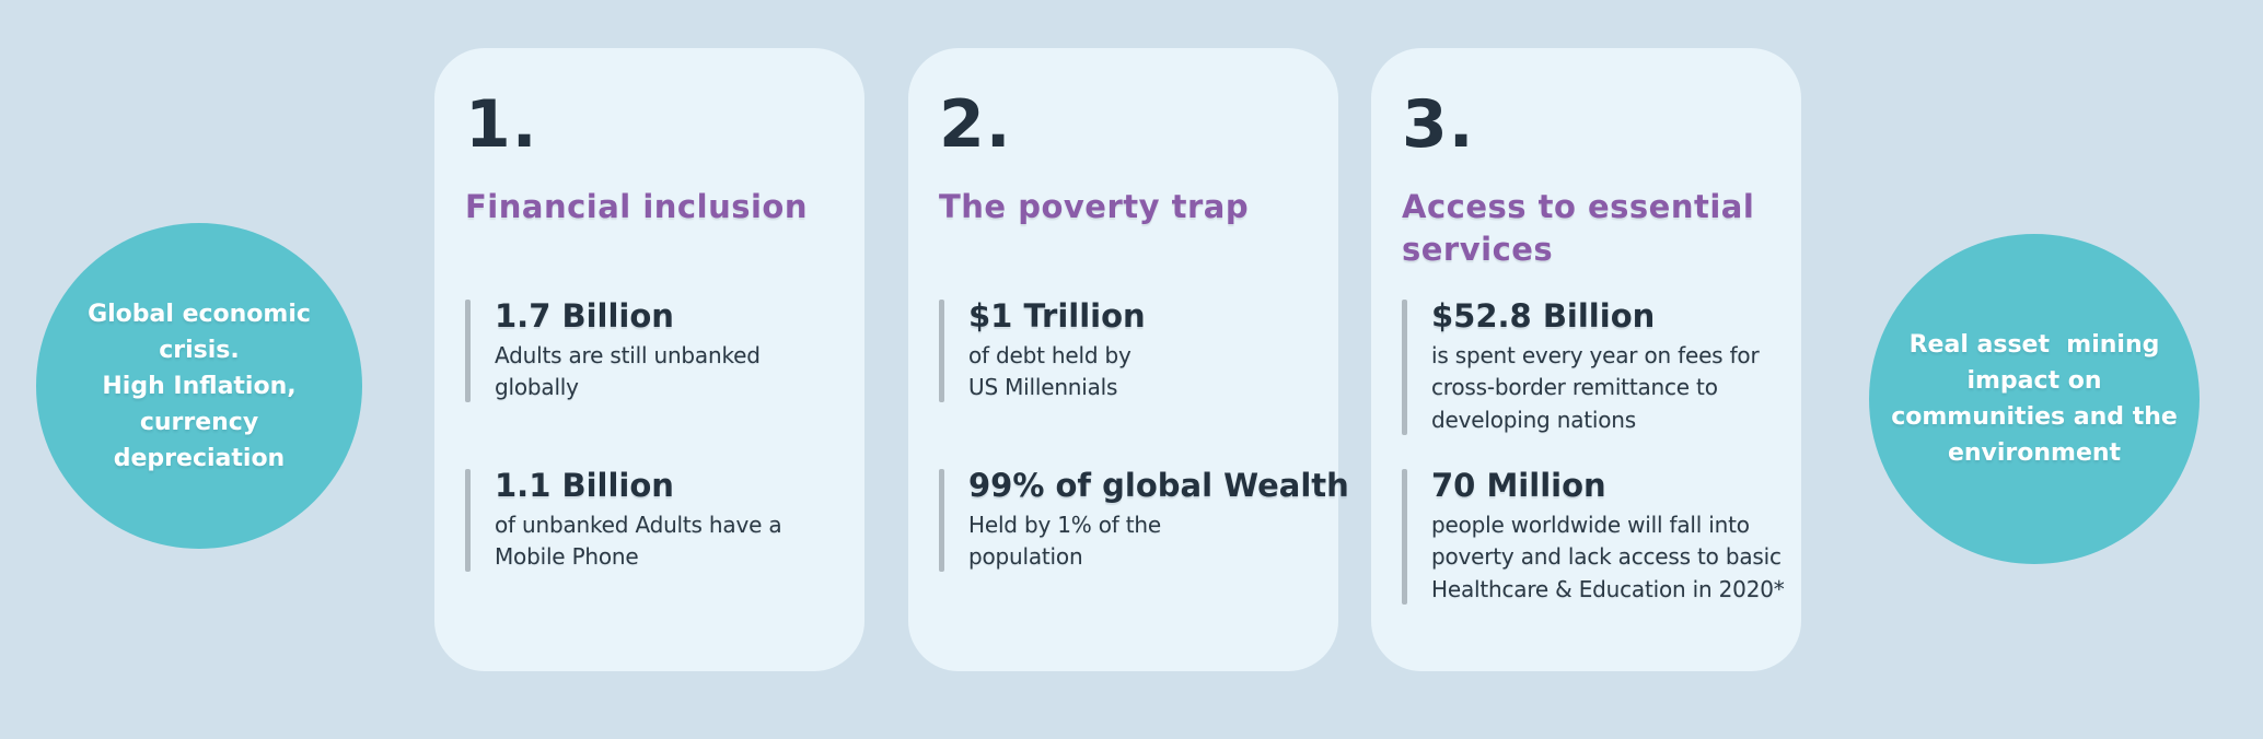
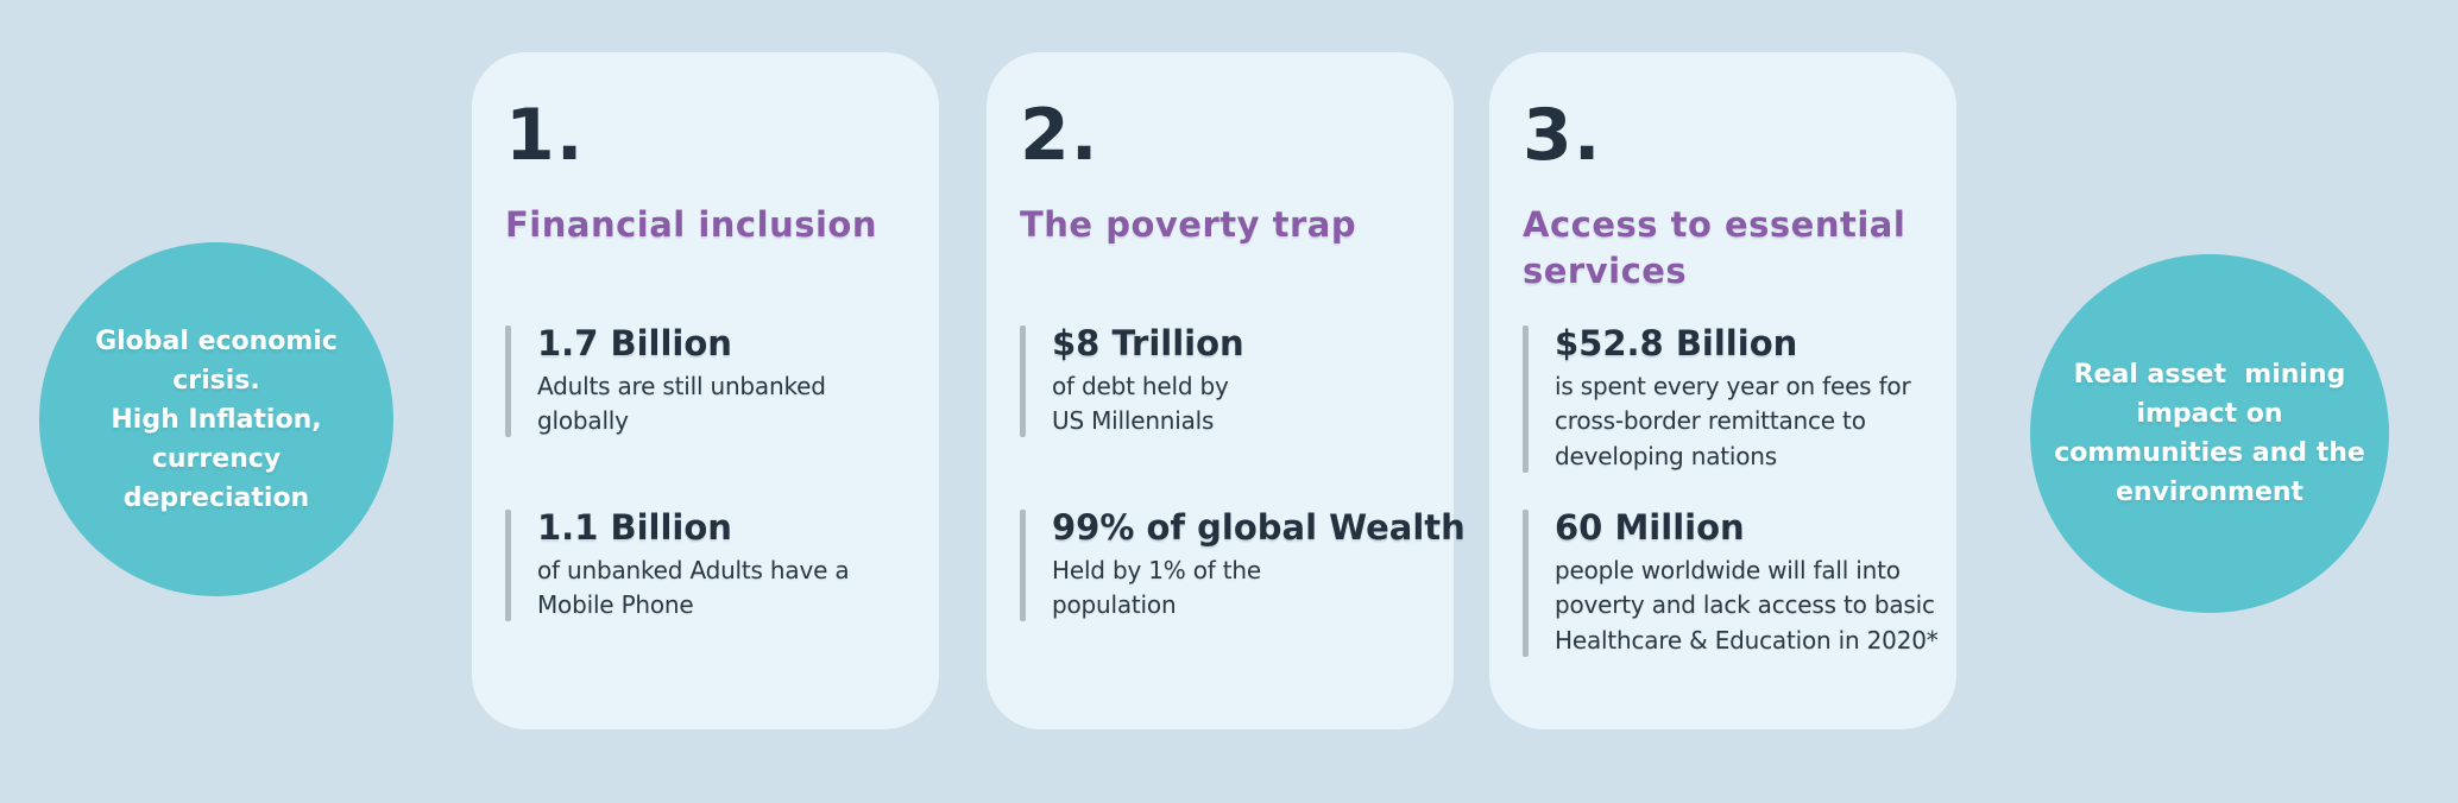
  Global economic
  crisis.
  High Inflation,
  currency
  depreciation
  1.
  Financial inclusion
  1.7 Billion
  Adults are still unbanked
  globally
  1.1 Billion
  of unbanked Adults have a
  Mobile Phone
  2.
  The poverty trap
- $1 Trillion
+ $8 Trillion
  of debt held by
  US Millennials
  99% of global Wealth
  Held by 1% of the
  population
  3.
  Access to essential
  services
  $52.8 Billion
  is spent every year on fees for
  cross-border remittance to
  developing nations
- 70 Million
+ 60 Million
  people worldwide will fall into
  poverty and lack access to basic
  Healthcare & Education in 2020*
  Real asset mining
  impact on
  communities and the
  environment
